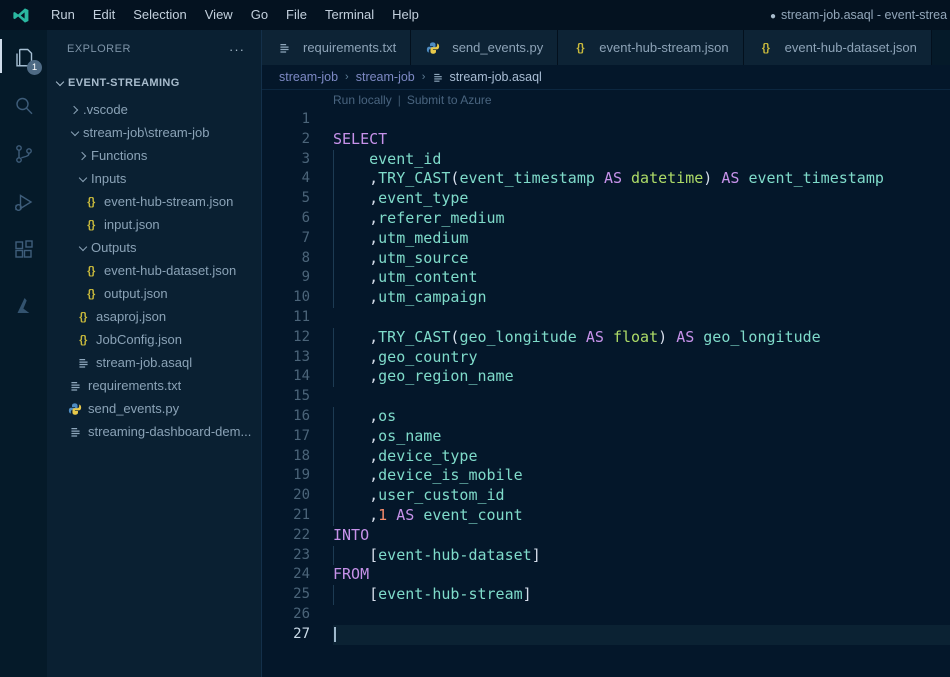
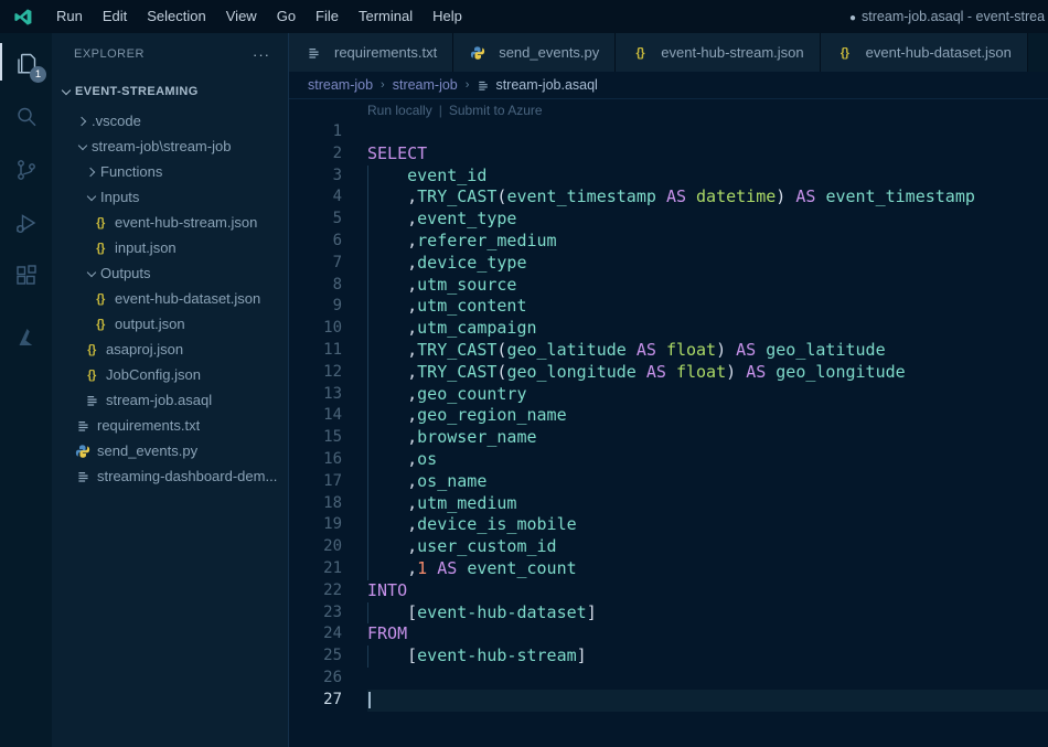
  Run
  Edit
  Selection
  View
  Go
  File
  Terminal
  Help
  ● stream-job.asaql - event-strea
  1
  EXPLORER
  ···
  EVENT-STREAMING
  .vscode
  stream-job\stream-job
  Functions
  Inputs
  {}
  event-hub-stream.json
  {}
  input.json
  Outputs
  {}
  event-hub-dataset.json
  {}
  output.json
  {}
  asaproj.json
  {}
  JobConfig.json
  stream-job.asaql
  requirements.txt
  send_events.py
  streaming-dashboard-dem...
  requirements.txt
  send_events.py
  {}
  event-hub-stream.json
  {}
  event-hub-dataset.json
  stream-job
  ›
  stream-job
  ›
  stream-job.asaql
  Run locally
  |
  Submit to Azure
  1
  2
  SELECT
  3
  event_id
  4
  ,TRY_CAST(event_timestamp AS datetime) AS event_timestamp
  5
  ,event_type
  6
  ,referer_medium
  7
- ,utm_medium
+ ,device_type
  8
  ,utm_source
  9
  ,utm_content
  10
  ,utm_campaign
  11
+ ,TRY_CAST(geo_latitude AS float) AS geo_latitude
  12
  ,TRY_CAST(geo_longitude AS float) AS geo_longitude
  13
  ,geo_country
  14
  ,geo_region_name
  15
+ ,browser_name
  16
  ,os
  17
  ,os_name
  18
- ,device_type
+ ,utm_medium
  19
  ,device_is_mobile
  20
  ,user_custom_id
  21
  ,1 AS event_count
  22
  INTO
  23
  [event-hub-dataset]
  24
  FROM
  25
  [event-hub-stream]
  26
  27
